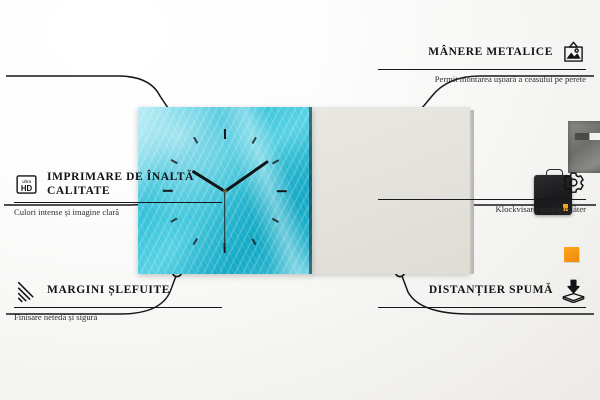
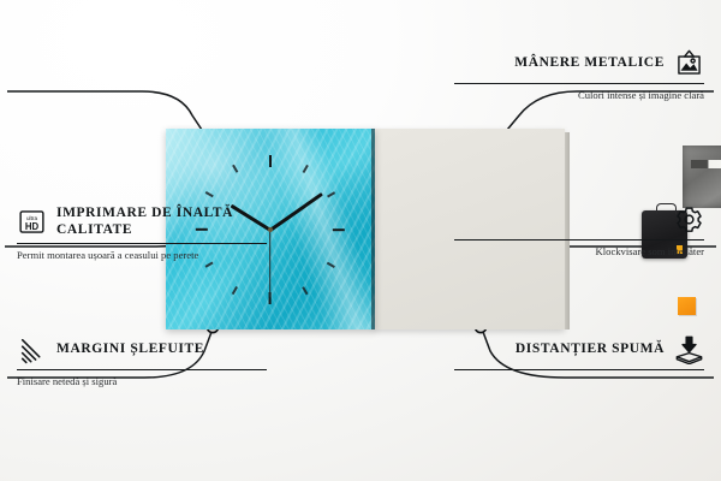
  HD
  IMPRIMARE DE ÎNALTĂ CALITATE
- Culori intense și imagine clară
+ Permit montarea ușoară a ceasului pe perete
  MARGINI ȘLEFUITE
  Finisare netedă și sigură
  MÂNERE METALICE
- Permit montarea ușoară a ceasului pe perete
+ Culori intense și imagine clară
  Klockvisare som inte låter
  DISTANȚIER SPUMĂ
